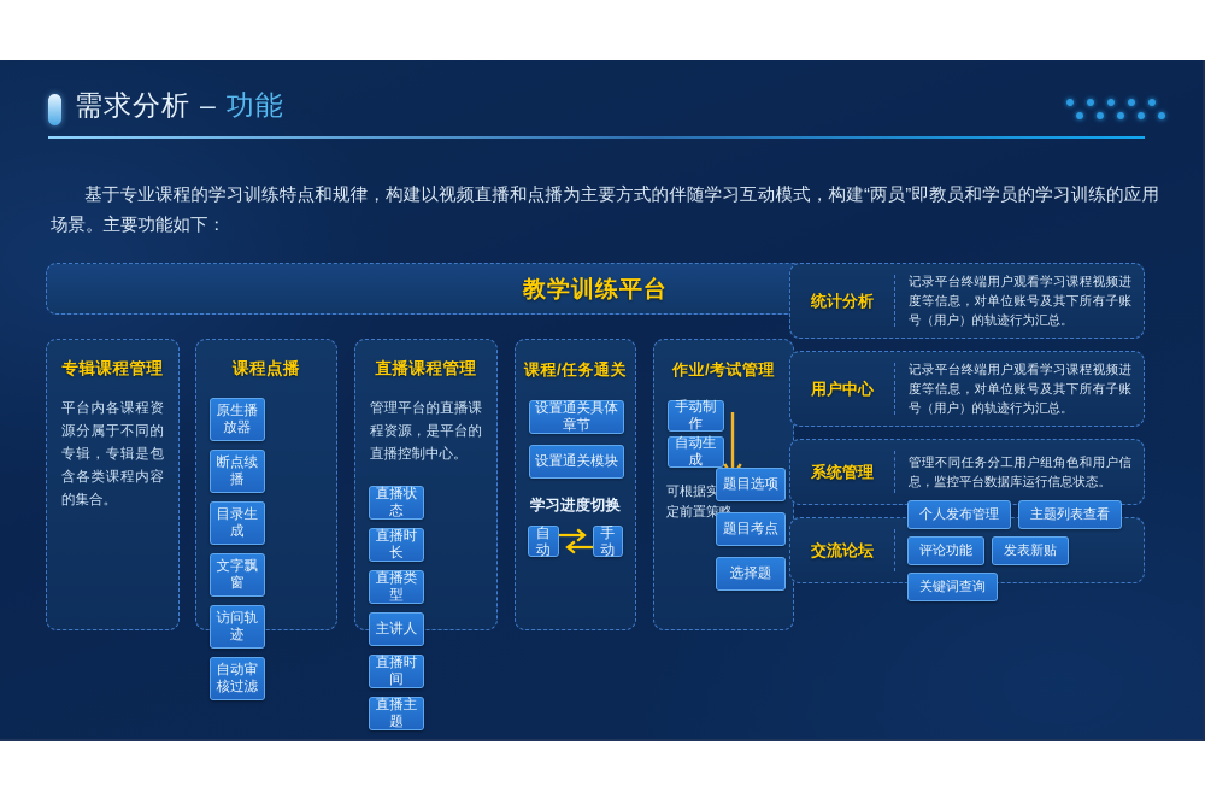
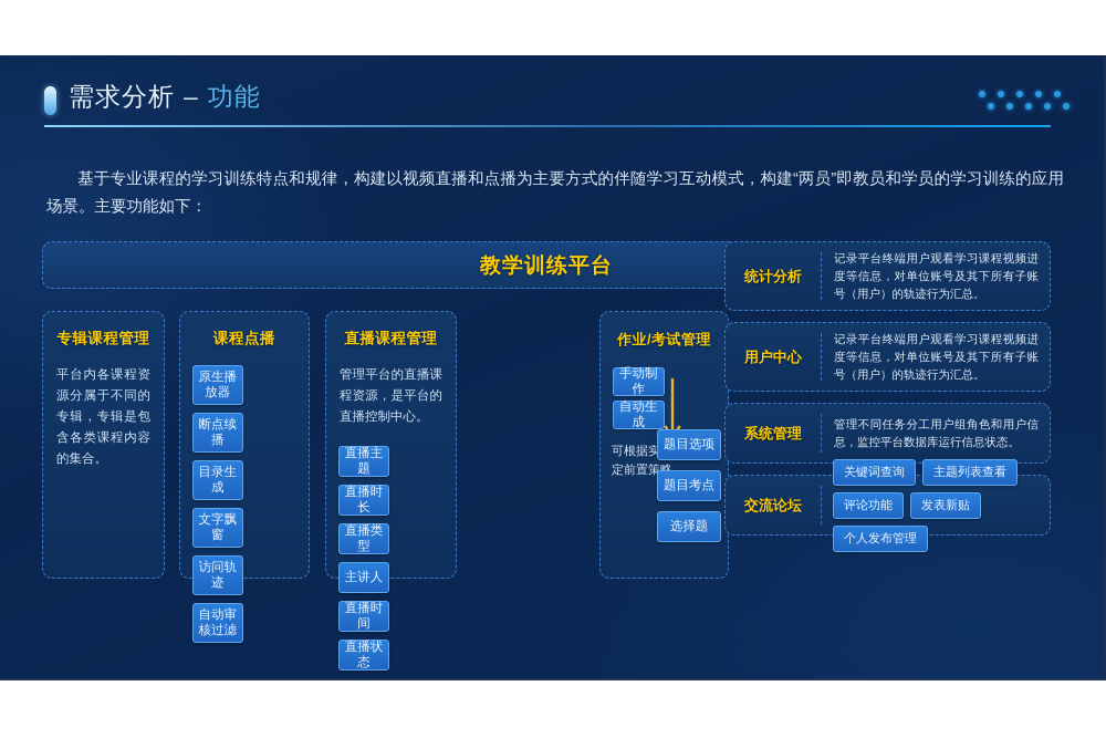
  需求分析 – 功能
  基于专业课程的学习训练特点和规律，构建以视频直播和点播为主要方式的伴随学习互动模式，构建“两员”即教员和学员的学习训练的应用场景。主要功能如下：
  教学训练平台
  专辑课程管理
  平台内各课程资源分属于不同的专辑，专辑是包含各类课程内容的集合。
  课程点播
  原生播放器
  断点续播
  目录生成
  文字飘窗
  访问轨迹
  自动审核过滤
  直播课程管理
  管理平台的直播课程资源，是平台的直播控制中心。
- 直播状态
+ 直播主题
  直播时长
  直播类型
  主讲人
  直播时间
- 直播主题
+ 直播状态
- 课程/任务通关
- 设置通关具体章节
- 设置通关模块
- 学习进度切换
- 自动
- 手动
  作业/考试管理
  手动制作
  自动生成
  题目选项
  题目考点
  选择题
  统计分析
  记录平台终端用户观看学习课程视频进度等信息，对单位账号及其下所有子账号（用户）的轨迹行为汇总。
  用户中心
  记录平台终端用户观看学习课程视频进度等信息，对单位账号及其下所有子账号（用户）的轨迹行为汇总。
  系统管理
  管理不同任务分工用户组角色和用户信息，监控平台数据库运行信息状态。
  交流论坛
- 个人发布管理
+ 关键词查询
  主题列表查看
  评论功能
  发表新贴
- 关键词查询
+ 个人发布管理
